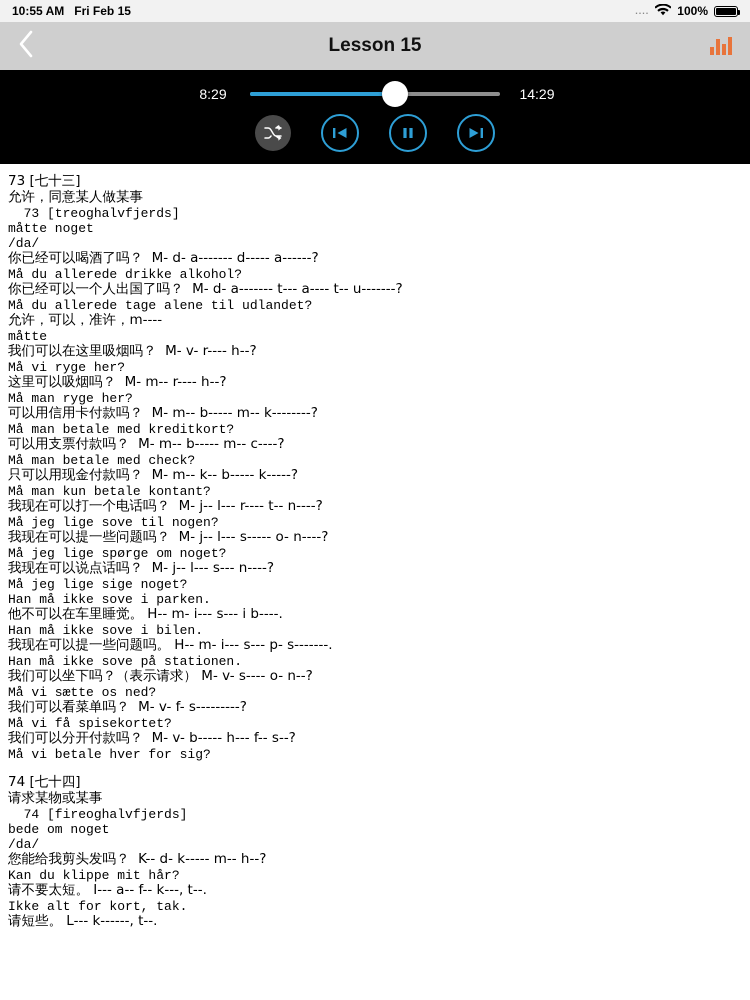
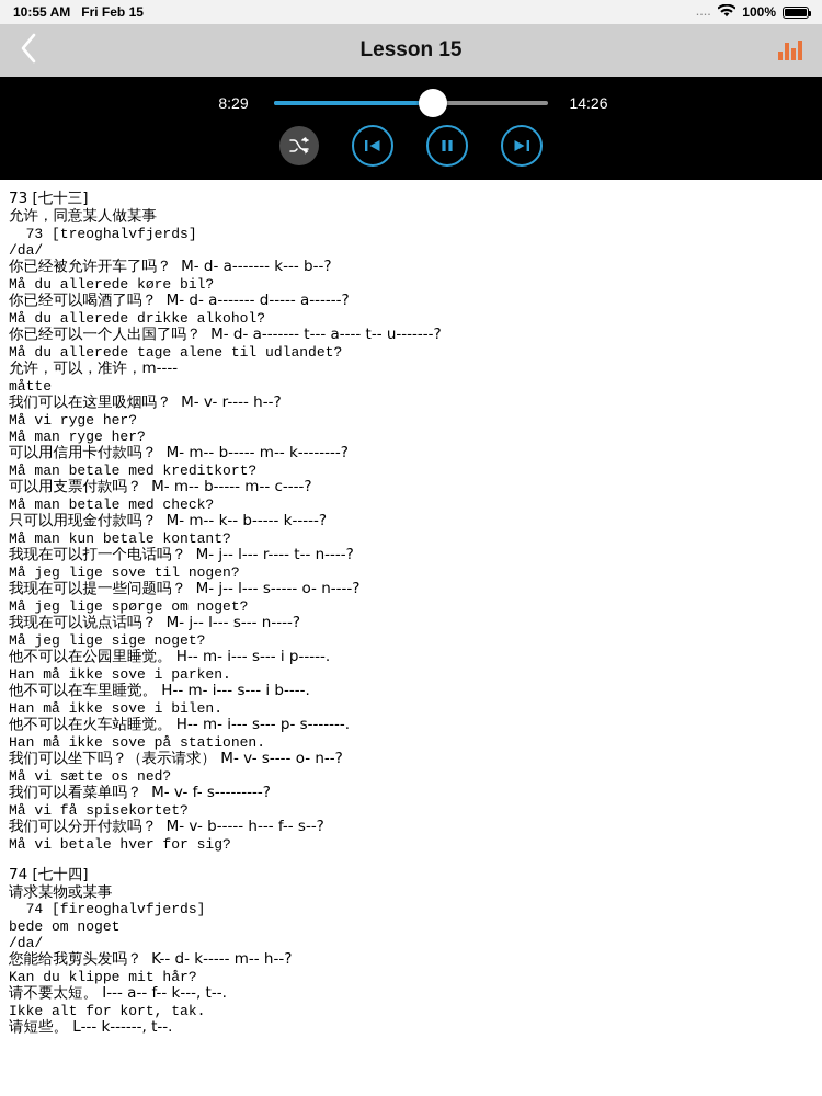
  10:55 AM
  Fri Feb 15
  ....
  100%
  Lesson 15
  8:29
- 14:29
+ 14:26
  73 [七十三]
  允许，同意某人做某事
  73 [treoghalvfjerds]
- måtte noget
  /da/
+ 你已经被允许开车了吗？ M- d- a------- k--- b--?
+ Må du allerede køre bil?
  你已经可以喝酒了吗？ M- d- a------- d----- a------?
  Må du allerede drikke alkohol?
  你已经可以一个人出国了吗？ M- d- a------- t--- a---- t-- u-------?
  Må du allerede tage alene til udlandet?
  允许，可以，准许，m----
  måtte
  我们可以在这里吸烟吗？ M- v- r---- h--?
  Må vi ryge her?
- 这里可以吸烟吗？ M- m-- r---- h--?
  Må man ryge her?
  可以用信用卡付款吗？ M- m-- b----- m-- k--------?
  Må man betale med kreditkort?
  可以用支票付款吗？ M- m-- b----- m-- c----?
  Må man betale med check?
  只可以用现金付款吗？ M- m-- k-- b----- k-----?
  Må man kun betale kontant?
  我现在可以打一个电话吗？ M- j-- l--- r---- t-- n----?
  Må jeg lige sove til nogen?
  我现在可以提一些问题吗？ M- j-- l--- s----- o- n----?
  Må jeg lige spørge om noget?
  我现在可以说点话吗？ M- j-- l--- s--- n----?
  Må jeg lige sige noget?
+ 他不可以在公园里睡觉。 H-- m- i--- s--- i p-----.
  Han må ikke sove i parken.
  他不可以在车里睡觉。 H-- m- i--- s--- i b----.
  Han må ikke sove i bilen.
- 我现在可以提一些问题吗。 H-- m- i--- s--- p- s-------.
+ 他不可以在火车站睡觉。 H-- m- i--- s--- p- s-------.
  Han må ikke sove på stationen.
  我们可以坐下吗？（表示请求） M- v- s---- o- n--?
  Må vi sætte os ned?
  我们可以看菜单吗？ M- v- f- s---------?
  Må vi få spisekortet?
  我们可以分开付款吗？ M- v- b----- h--- f-- s--?
  Må vi betale hver for sig?
  74 [七十四]
  请求某物或某事
  74 [fireoghalvfjerds]
  bede om noget
  /da/
  您能给我剪头发吗？ K-- d- k----- m-- h--?
  Kan du klippe mit hår?
  请不要太短。 I--- a-- f-- k---, t--.
  Ikke alt for kort, tak.
  请短些。 L--- k------, t--.
